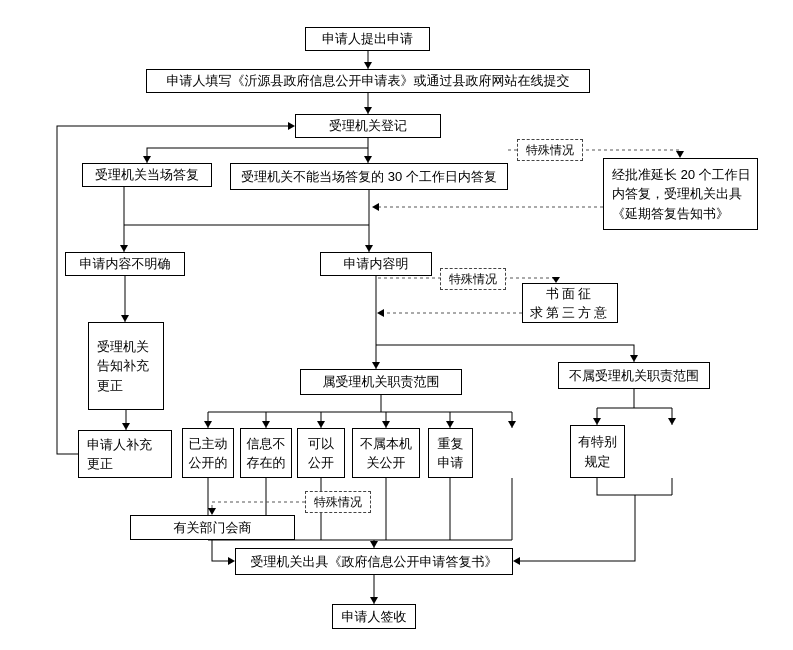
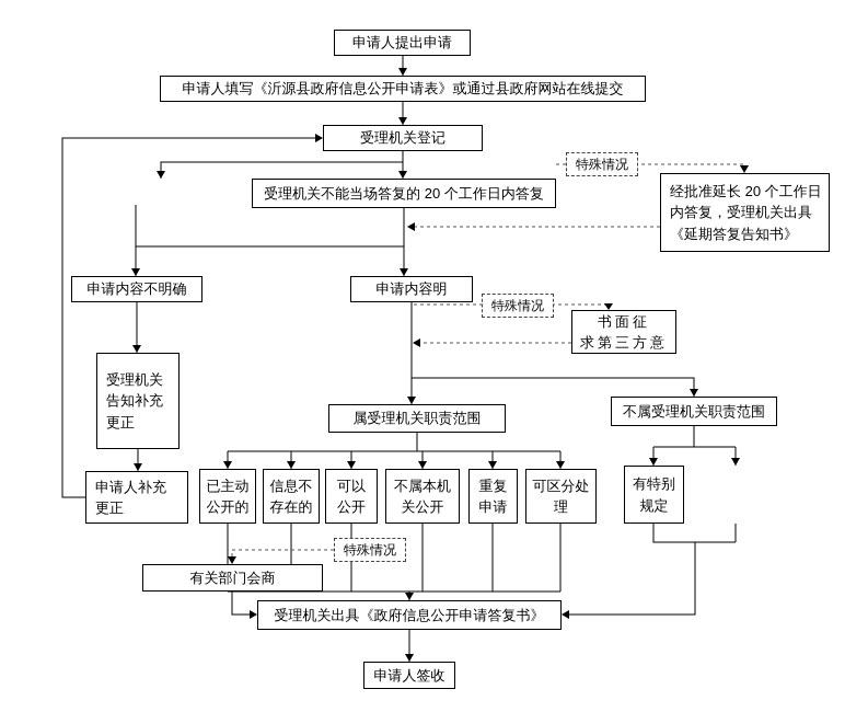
  申请人提出申请
  申请人填写《沂源县政府信息公开申请表》或通过县政府网站在线提交
  受理机关登记
- 受理机关当场答复
- 受理机关不能当场答复的 30 个工作日内答复
+ 受理机关不能当场答复的 20 个工作日内答复
  特殊情况
  经批准延长 20 个工作日
  内答复，受理机关出具
  《延期答复告知书》
  申请内容不明确
  申请内容明
  特殊情况
  书面征
  求第三方意
  受理机关
  告知补充
  更正
  申请人补充
  更正
  属受理机关职责范围
  不属受理机关职责范围
  已主动
  公开的
  信息不
  存在的
  可以
  公开
  不属本机
  关公开
  重复
  申请
+ 可区分处
+ 理
  有特别
  规定
  特殊情况
  有关部门会商
  受理机关出具《政府信息公开申请答复书》
  申请人签收
